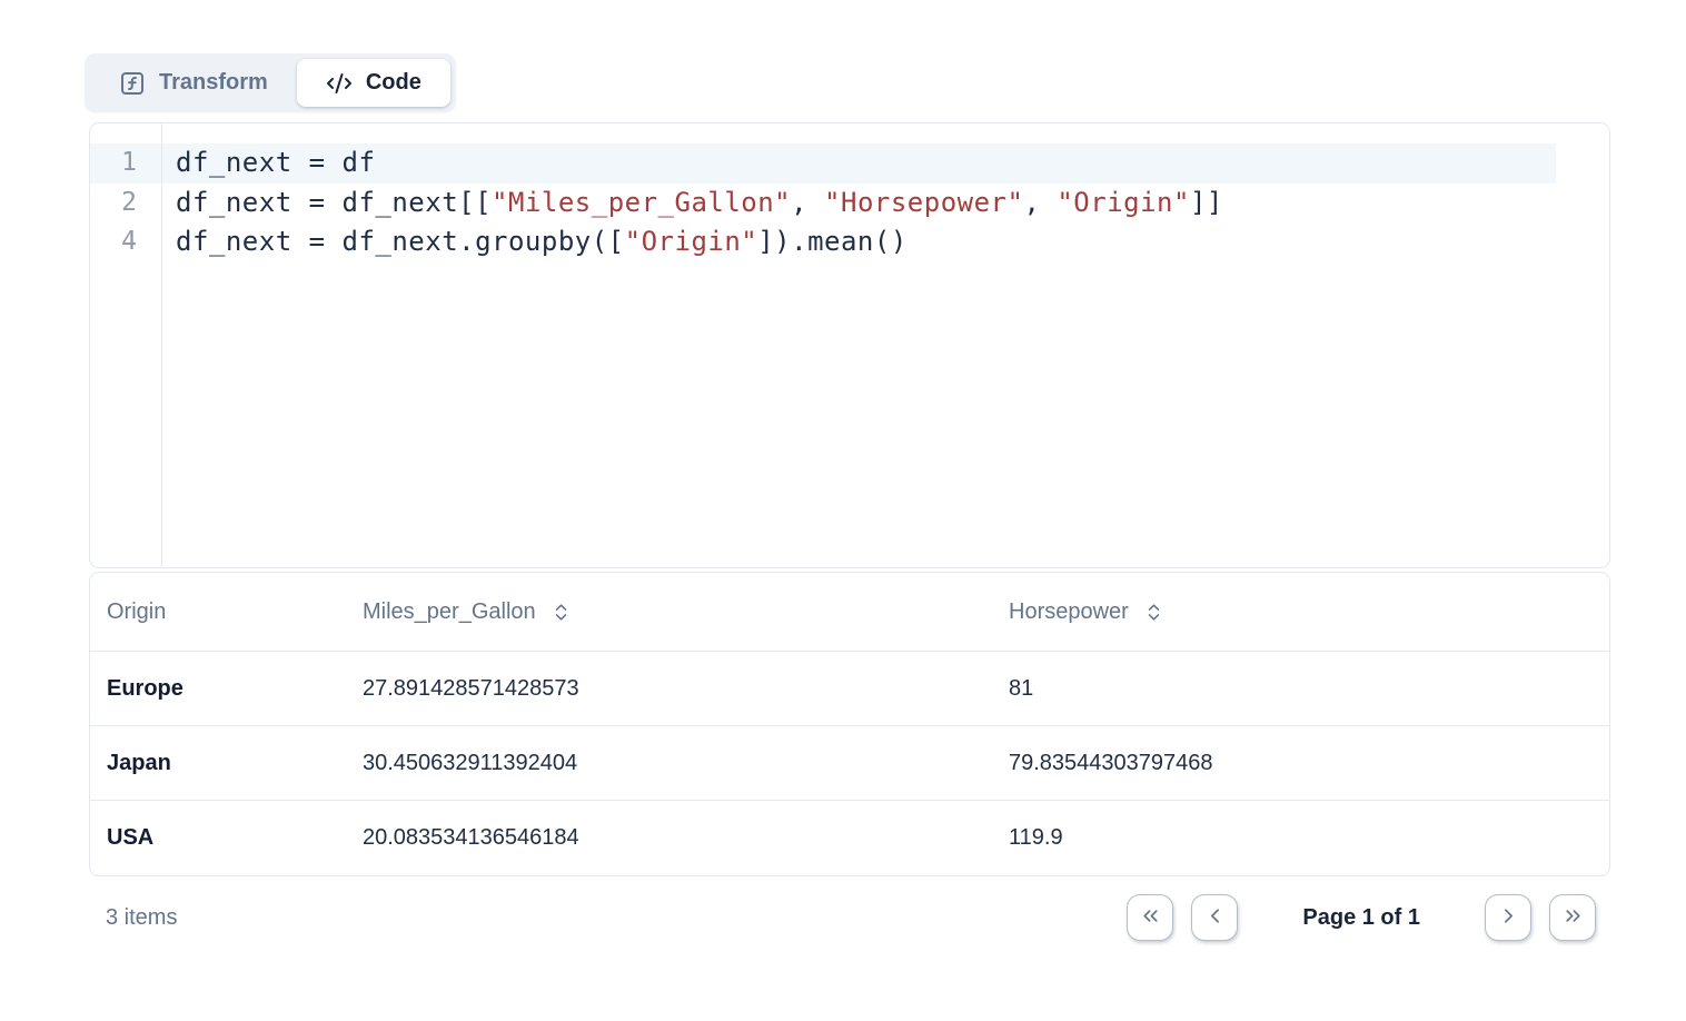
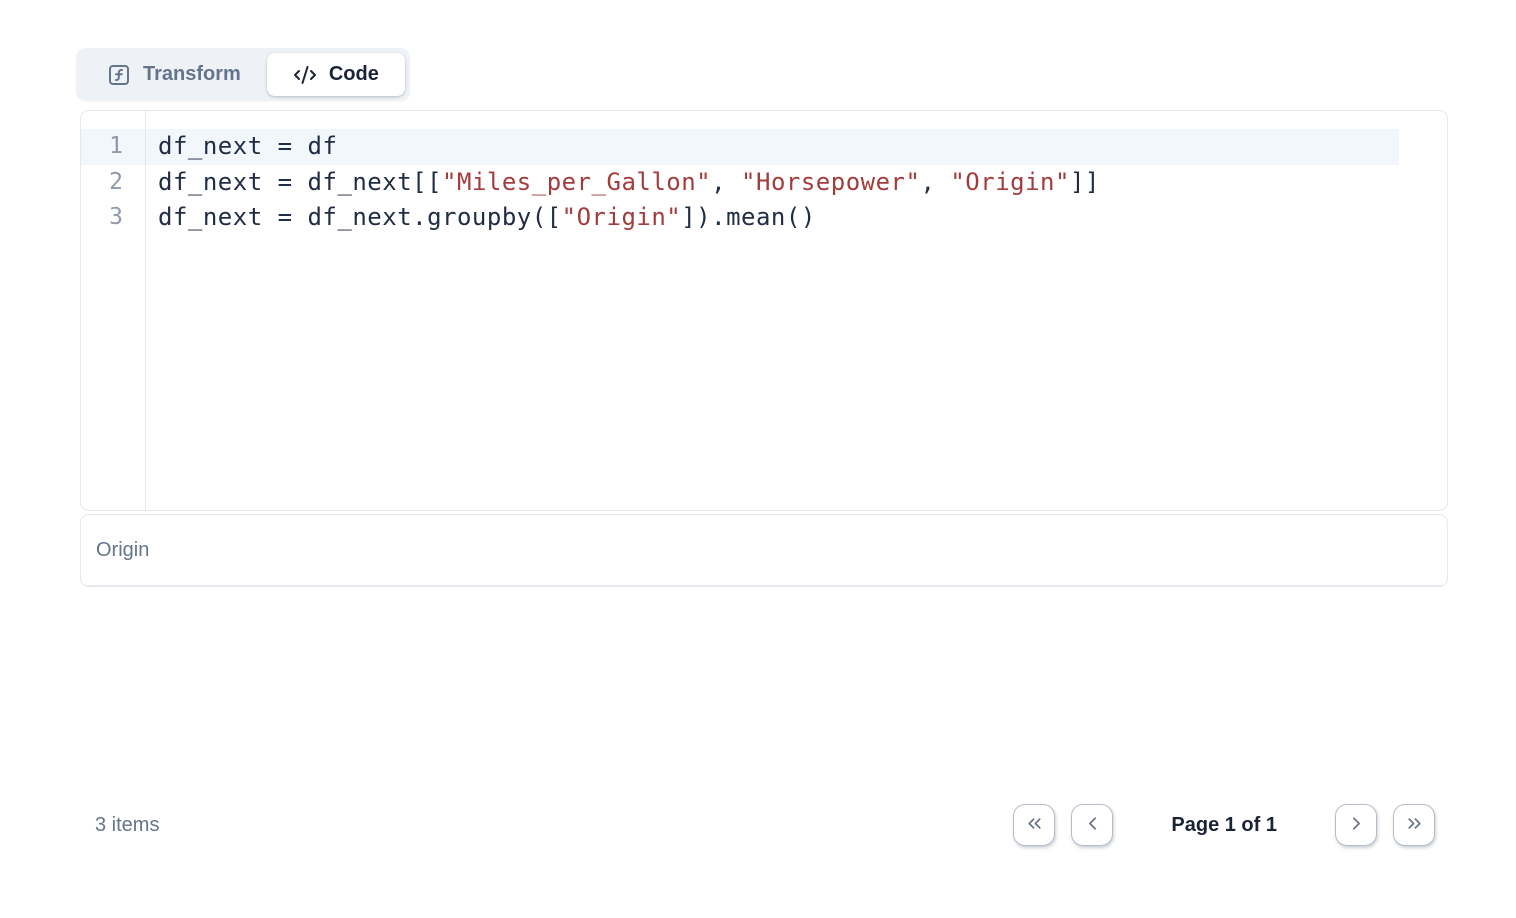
  Transform
  Code
  1
  2
- 4
+ 3
  df_next = df
  df_next = df_next[["Miles_per_Gallon", "Horsepower", "Origin"]]
  df_next = df_next.groupby(["Origin"]).mean()
  Origin
- Miles_per_Gallon
- Horsepower
- Europe
- 27.891428571428573
- 81
- Japan
- 30.450632911392404
- 79.83544303797468
- USA
- 20.083534136546184
- 119.9
  3 items
  Page 1 of 1
